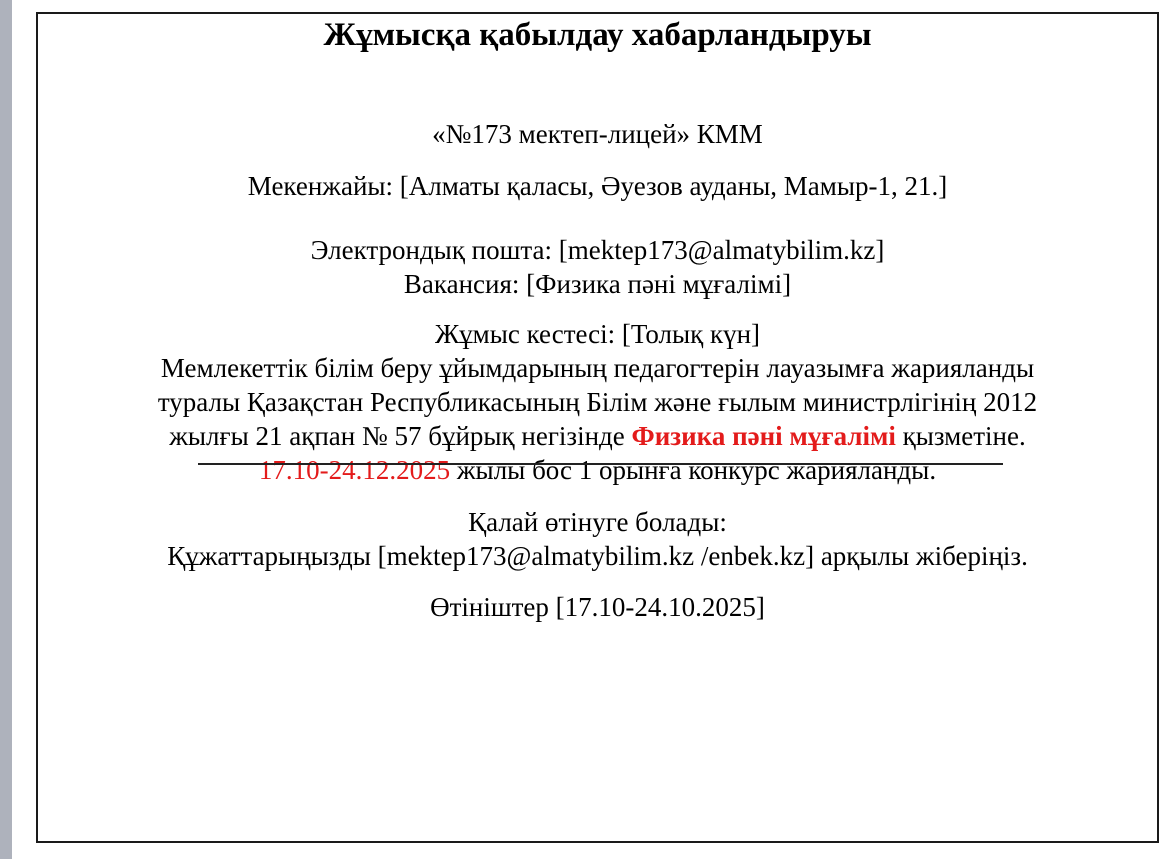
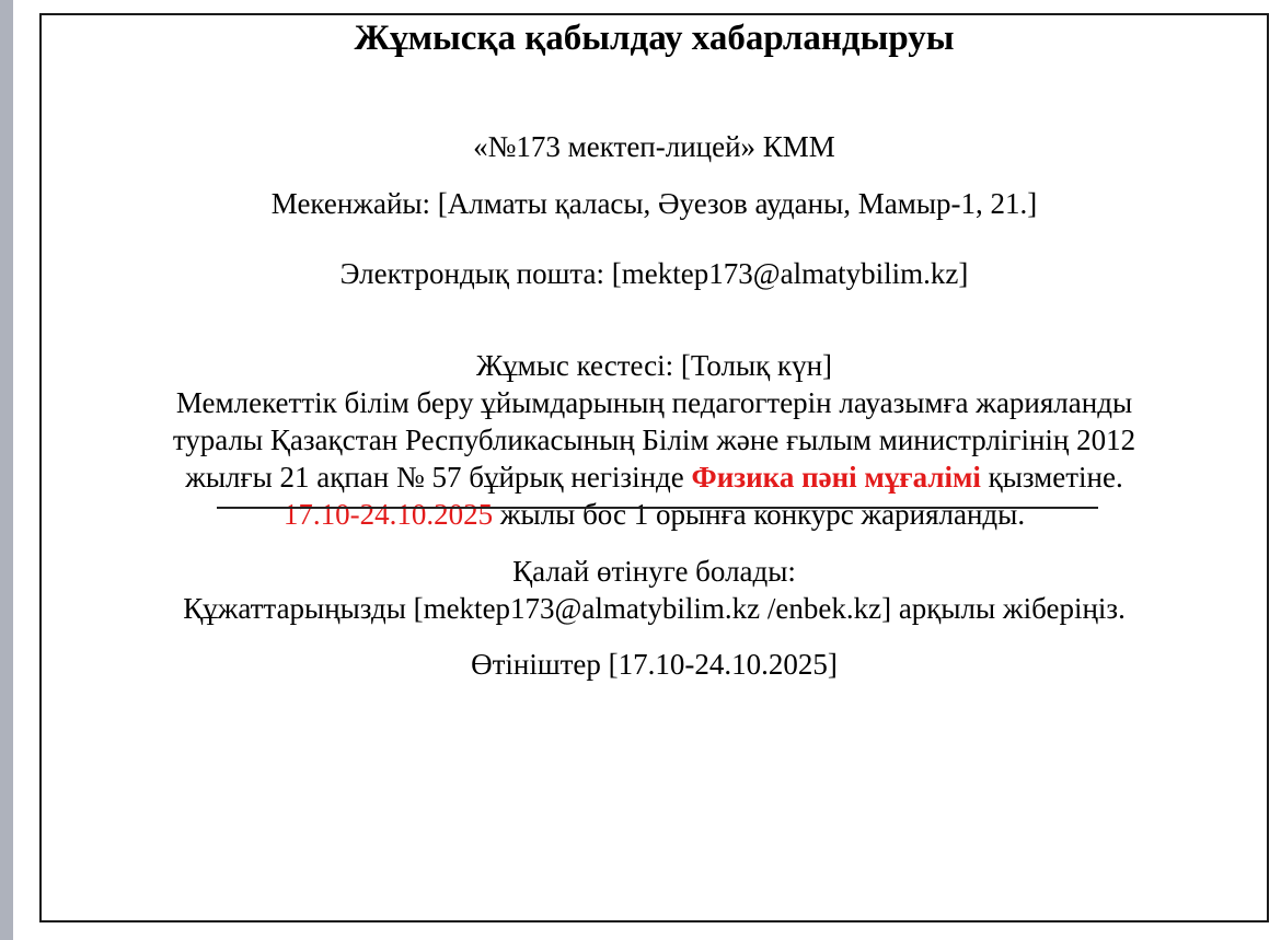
  Жұмысқа қабылдау хабарландыруы
  «№173 мектеп-лицей» КММ
  Мекенжайы: [Алматы қаласы, Әуезов ауданы, Мамыр-1, 21.]
  Электрондық пошта: [mektep173@almatybilim.kz]
- Вакансия: [Физика пәні мұғалімі]
  Жұмыс кестесі: [Толық күн]
  Мемлекеттік білім беру ұйымдарының педагогтерін лауазымға жарияланды
  туралы Қазақстан Республикасының Білім және ғылым министрлігінің 2012
  жылғы 21 ақпан № 57 бұйрық негізінде Физика пәні мұғалімі қызметіне.
- 17.10-24.12.2025 жылы бос 1 орынға конкурс жарияланды.
+ 17.10-24.10.2025 жылы бос 1 орынға конкурс жарияланды.
  Қалай өтінуге болады:
  Құжаттарыңызды [mektep173@almatybilim.kz /enbek.kz] арқылы жіберіңіз.
  Өтініштер [17.10-24.10.2025]
